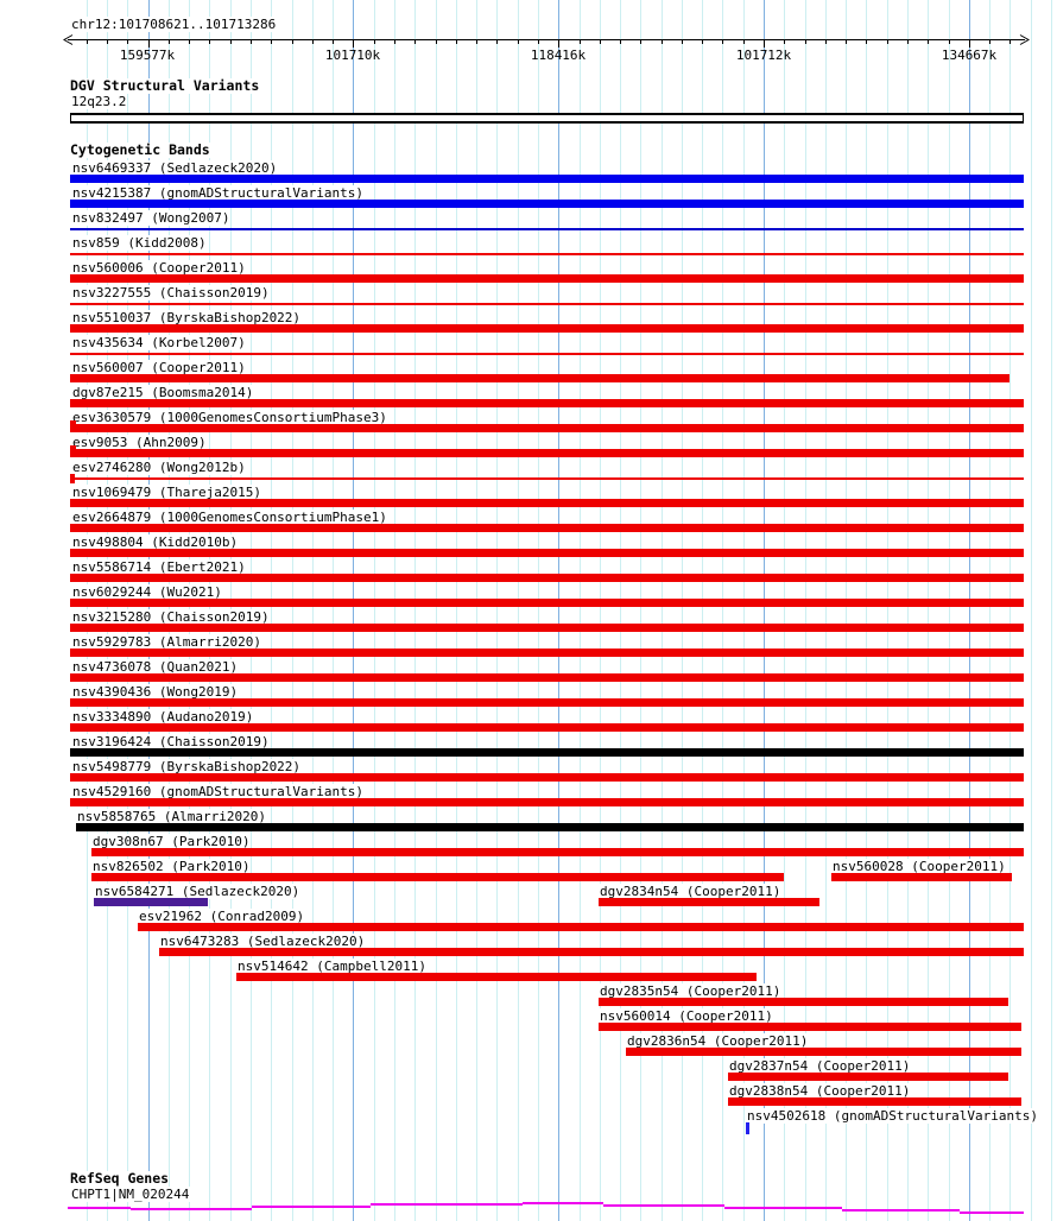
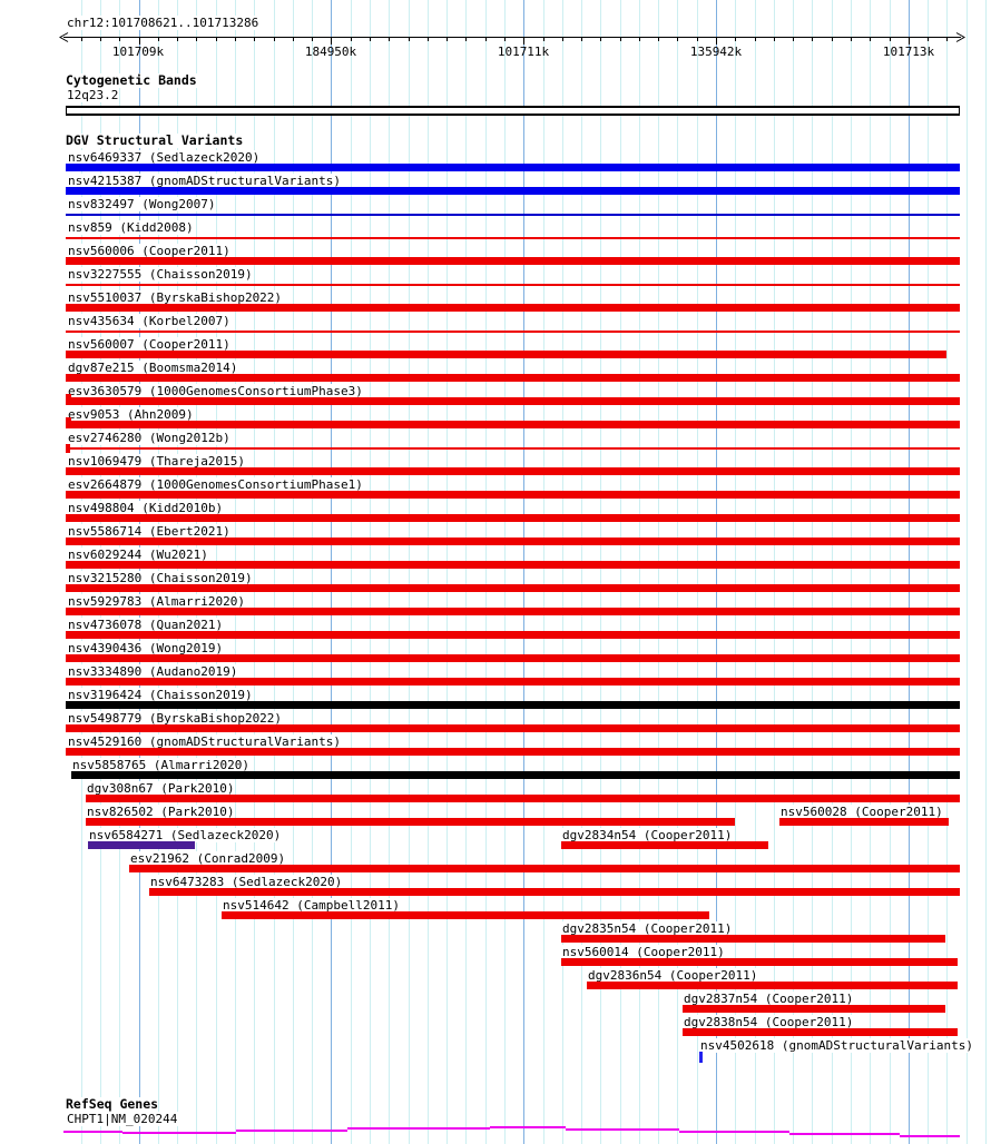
  chr12:101708621..101713286
- 159577k
+ 101709k
- 101710k
+ 184950k
- 118416k
+ 101711k
- 101712k
+ 135942k
- 134667k
+ 101713k
- DGV Structural Variants
+ Cytogenetic Bands
  12q23.2
- Cytogenetic Bands
+ DGV Structural Variants
  nsv6469337 (Sedlazeck2020)
  nsv4215387 (gnomADStructuralVariants)
  nsv832497 (Wong2007)
  nsv859 (Kidd2008)
  nsv560006 (Cooper2011)
  nsv3227555 (Chaisson2019)
  nsv5510037 (ByrskaBishop2022)
  nsv435634 (Korbel2007)
  nsv560007 (Cooper2011)
  dgv87e215 (Boomsma2014)
  esv3630579 (1000GenomesConsortiumPhase3)
  esv9053 (Ahn2009)
  esv2746280 (Wong2012b)
  nsv1069479 (Thareja2015)
  esv2664879 (1000GenomesConsortiumPhase1)
  nsv498804 (Kidd2010b)
  nsv5586714 (Ebert2021)
  nsv6029244 (Wu2021)
  nsv3215280 (Chaisson2019)
  nsv5929783 (Almarri2020)
  nsv4736078 (Quan2021)
  nsv4390436 (Wong2019)
  nsv3334890 (Audano2019)
  nsv3196424 (Chaisson2019)
  nsv5498779 (ByrskaBishop2022)
  nsv4529160 (gnomADStructuralVariants)
  nsv5858765 (Almarri2020)
  dgv308n67 (Park2010)
  nsv826502 (Park2010)
  nsv560028 (Cooper2011)
  nsv6584271 (Sedlazeck2020)
  dgv2834n54 (Cooper2011)
  esv21962 (Conrad2009)
  nsv6473283 (Sedlazeck2020)
  nsv514642 (Campbell2011)
  dgv2835n54 (Cooper2011)
  nsv560014 (Cooper2011)
  dgv2836n54 (Cooper2011)
  dgv2837n54 (Cooper2011)
  dgv2838n54 (Cooper2011)
  nsv4502618 (gnomADStructuralVariants)
  RefSeq Genes
  CHPT1|NM_020244
